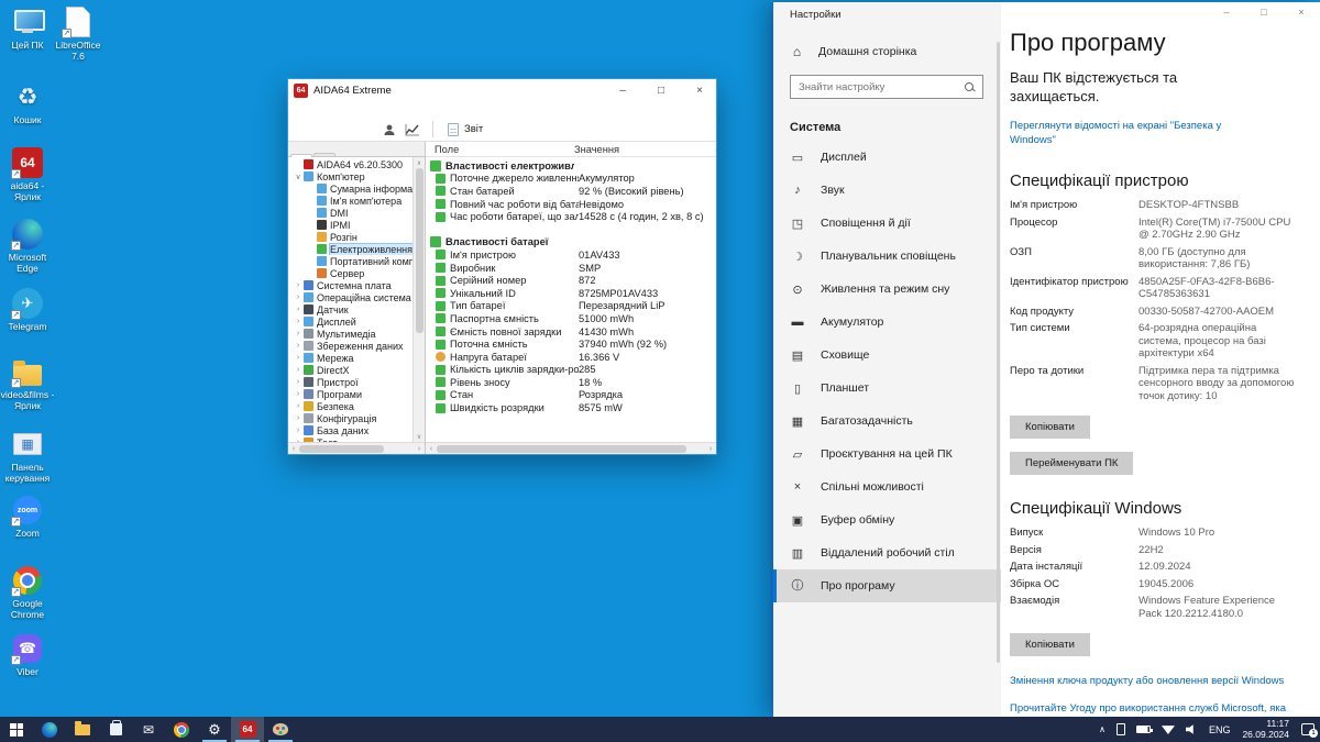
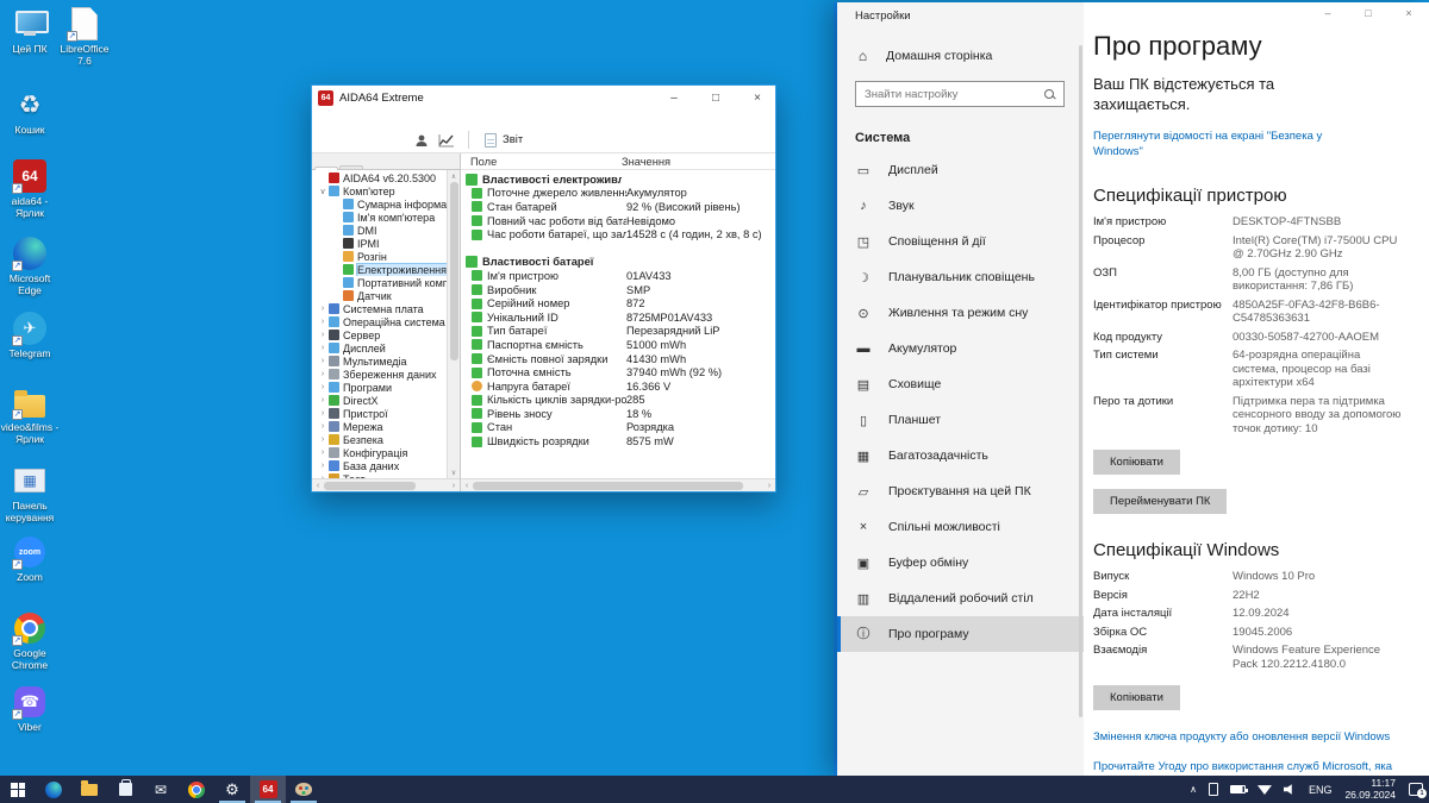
  Цей ПК
  LibreOffice 7.6
  ♻
  Кошик
  64
  aida64 - Ярлик
  Microsoft Edge
  ✈
  Telegram
  video&films - Ярлик
  ▦
  Панель керування
  Zoom
  Google Chrome
  ☎
  Viber
  AIDA64 Extreme
  –
  □
  ×
  Звіт
  AIDA64 v6.20.5300
  Комп'ютер
  Сумарна інформа
  Ім'я комп'ютера
  DMI
  IPMI
  Розгін
  Електроживлення
  Портативний ком
- Сервер
+ Датчик
  Системна плата
  Операційна система
- Датчик
+ Сервер
  Дисплей
  Мультимедіа
  Збереження даних
- Мережа
+ Програми
  DirectX
  Пристрої
- Програми
+ Мережа
  Безпека
  Конфігурація
  База даних
  Поле
  Значення
  Властивості електроживл
  Поточне джерело живленн
  Акумулятор
  Стан батарей
  92 % (Високий рівень)
  Повний час роботи від бата
  Невідомо
  Час роботи батареї, що зал
  14528 с (4 годин, 2 хв, 8 с)
  Властивості батареї
  Ім'я пристрою
  01AV433
  Виробник
  SMP
  Серійний номер
  872
  Унікальний ID
  8725MP01AV433
  Тип батареї
  Перезарядний LiP
  Паспортна ємність
  51000 mWh
  Ємність повної зарядки
  41430 mWh
  Поточна ємність
  37940 mWh (92 %)
  Напруга батареї
  16.366 V
  Кількість циклів зарядки-ро
  285
  Рівень зносу
  18 %
  Стан
  Розрядка
  Швидкість розрядки
  8575 mW
  Настройки
  –
  □
  ×
  ⌂
  Домашня сторінка
  Знайти настройку
  Система
  ▭
  Дисплей
  ♪
  Звук
  ◳
  Сповіщення й дії
  ☽
  Планувальник сповіщень
  ⊙
  Живлення та режим сну
  ▬
  Акумулятор
  ▤
  Сховище
  ▯
  Планшет
  ▦
  Багатозадачність
  ▱
  Проєктування на цей ПК
  ×
  Спільні можливості
  ▣
  Буфер обміну
  ▥
  Віддалений робочий стіл
  ⓘ
  Про програму
  Про програму
  Ваш ПК відстежується та захищається.
  Переглянути відомості на екрані "Безпека у Windows"
  Специфікації пристрою
  Ім'я пристрою
  DESKTOP-4FTNSBB
  Процесор
  Intel(R) Core(TM) i7-7500U CPU @ 2.70GHz 2.90 GHz
  ОЗП
  8,00 ГБ (доступно для використання: 7,86 ГБ)
  Ідентифікатор пристрою
  4850A25F-0FA3-42F8-B6B6-C54785363631
  Код продукту
  00330-50587-42700-AAOEM
  Тип системи
  64-розрядна операційна система, процесор на базі архітектури x64
  Перо та дотики
  Підтримка пера та підтримка сенсорного вводу за допомогою точок дотику: 10
  Копіювати
  Перейменувати ПК
  Специфікації Windows
  Випуск
  Windows 10 Pro
  Версія
  22H2
  Дата інсталяції
  12.09.2024
  Збірка ОС
  19045.2006
  Взаємодія
  Windows Feature Experience Pack 120.2212.4180.0
  Копіювати
  Змінення ключа продукту або оновлення версії Windows
  ✉
  ⚙
  64
  ∧
  ENG
  11:17
  26.09.2024
